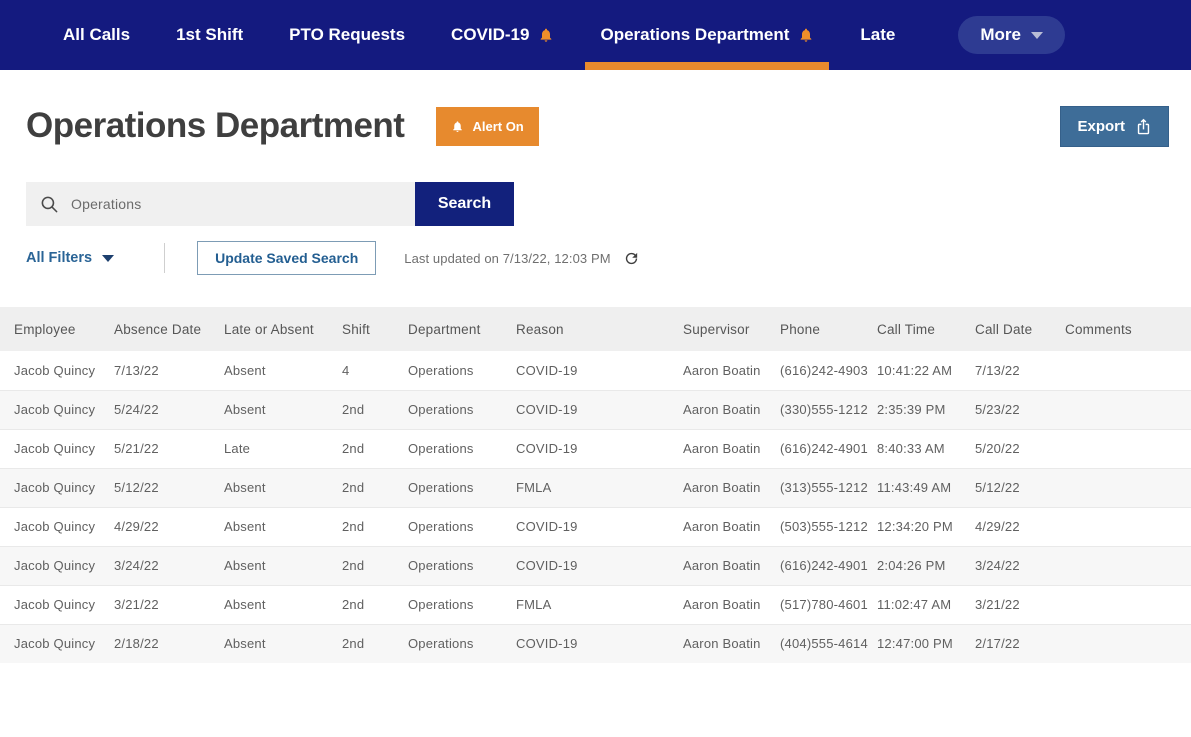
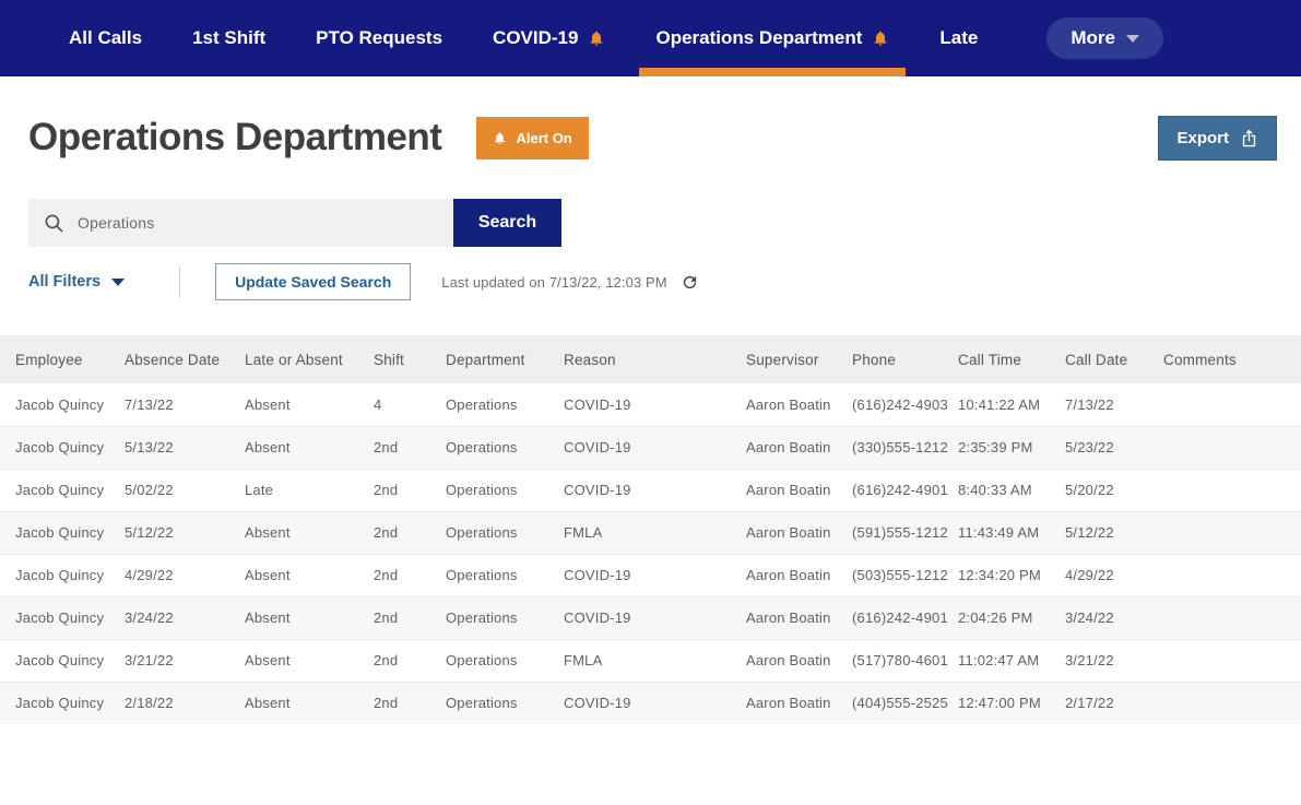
  All Calls
  1st Shift
  PTO Requests
  COVID-19
  Operations Department
  Late
  More
  Operations Department
  Alert On
  Export
  Operations
  Search
  All Filters
  Update Saved Search
  Last updated on 7/13/22, 12:03 PM
  Employee	Absence Date	Late or Absent	Shift	Department	Reason	Supervisor	Phone	Call Time	Call Date	Comments
  Jacob Quincy	7/13/22	Absent	4	Operations	COVID-19	Aaron Boatin	(616)242-4903	10:41:22 AM	7/13/22
- Jacob Quincy	5/24/22	Absent	2nd	Operations	COVID-19	Aaron Boatin	(330)555-1212	2:35:39 PM	5/23/22
+ Jacob Quincy	5/13/22	Absent	2nd	Operations	COVID-19	Aaron Boatin	(330)555-1212	2:35:39 PM	5/23/22
- Jacob Quincy	5/21/22	Late	2nd	Operations	COVID-19	Aaron Boatin	(616)242-4901	8:40:33 AM	5/20/22
+ Jacob Quincy	5/02/22	Late	2nd	Operations	COVID-19	Aaron Boatin	(616)242-4901	8:40:33 AM	5/20/22
- Jacob Quincy	5/12/22	Absent	2nd	Operations	FMLA	Aaron Boatin	(313)555-1212	11:43:49 AM	5/12/22
+ Jacob Quincy	5/12/22	Absent	2nd	Operations	FMLA	Aaron Boatin	(591)555-1212	11:43:49 AM	5/12/22
  Jacob Quincy	4/29/22	Absent	2nd	Operations	COVID-19	Aaron Boatin	(503)555-1212	12:34:20 PM	4/29/22
  Jacob Quincy	3/24/22	Absent	2nd	Operations	COVID-19	Aaron Boatin	(616)242-4901	2:04:26 PM	3/24/22
  Jacob Quincy	3/21/22	Absent	2nd	Operations	FMLA	Aaron Boatin	(517)780-4601	11:02:47 AM	3/21/22
- Jacob Quincy	2/18/22	Absent	2nd	Operations	COVID-19	Aaron Boatin	(404)555-4614	12:47:00 PM	2/17/22
+ Jacob Quincy	2/18/22	Absent	2nd	Operations	COVID-19	Aaron Boatin	(404)555-2525	12:47:00 PM	2/17/22
